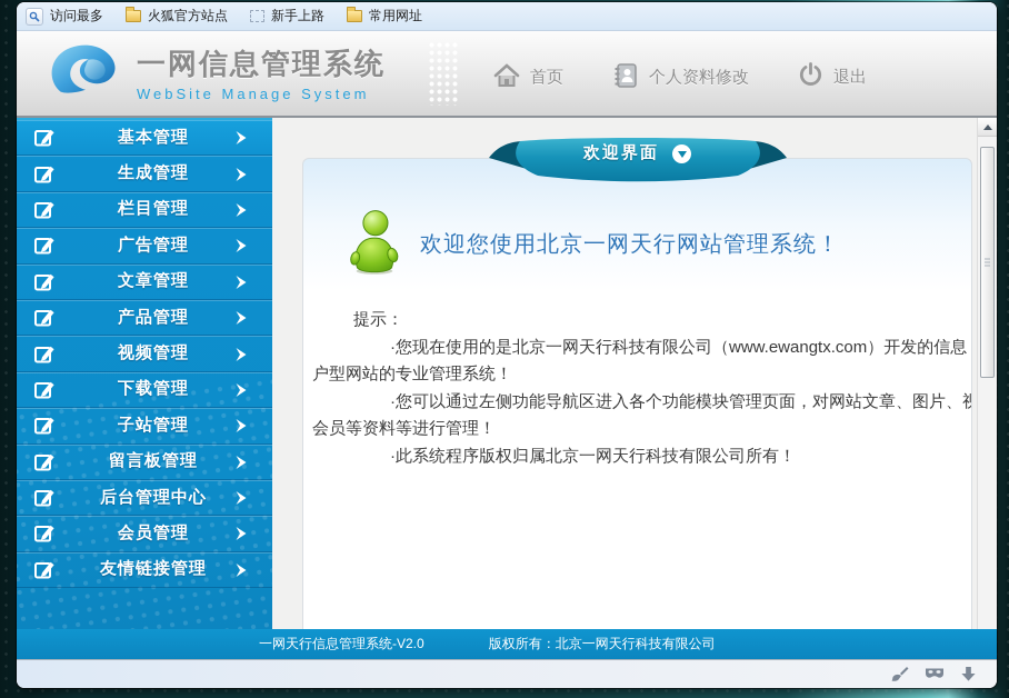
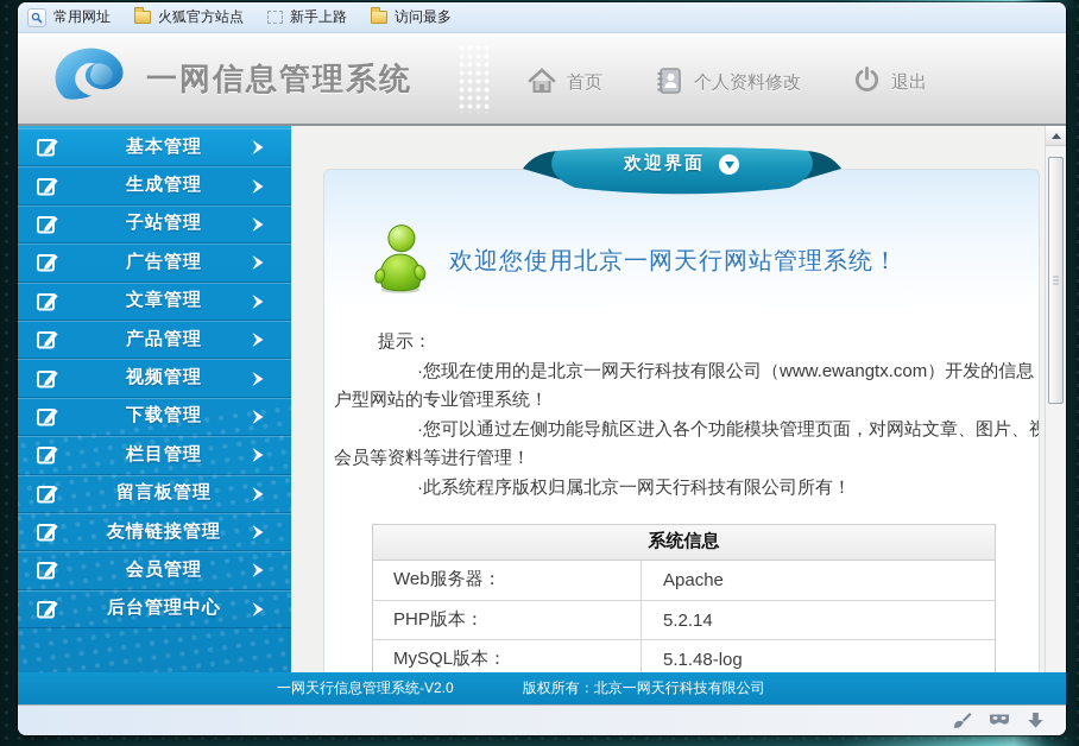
- 访问最多
+ 常用网址
  火狐官方站点
  新手上路
- 常用网址
+ 访问最多
  一网信息管理系统
- WebSite Manage System
  首页
  个人资料修改
  退出
  基本管理
  生成管理
- 栏目管理
+ 子站管理
  广告管理
  文章管理
  产品管理
  视频管理
  下载管理
- 子站管理
+ 栏目管理
  留言板管理
- 后台管理中心
+ 友情链接管理
  会员管理
- 友情链接管理
+ 后台管理中心
  欢迎界面
  欢迎您使用北京一网天行网站管理系统！
  提示：
  ·您现在使用的是北京一网天行科技有限公司（www.ewangtx.com）开发的信息
  户型网站的专业管理系统！
  ·您可以通过左侧功能导航区进入各个功能模块管理页面，对网站文章、图片、视
  会员等资料等进行管理！
  ·此系统程序版权归属北京一网天行科技有限公司所有！
+ 系统信息
+ Web服务器：
+ Apache
+ PHP版本：
+ 5.2.14
+ MySQL版本：
+ 5.1.48-log
  一网天行信息管理系统-V2.0
  版权所有：北京一网天行科技有限公司
